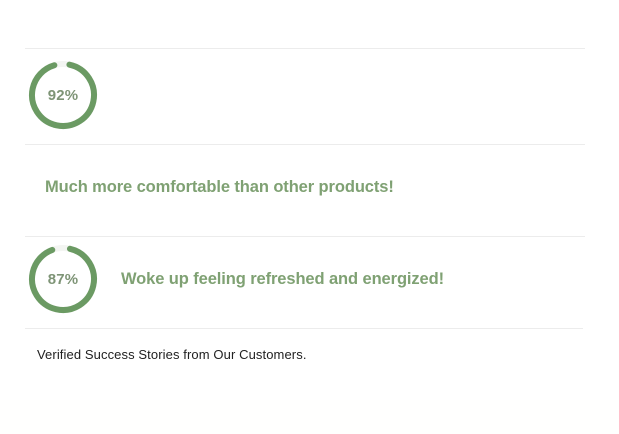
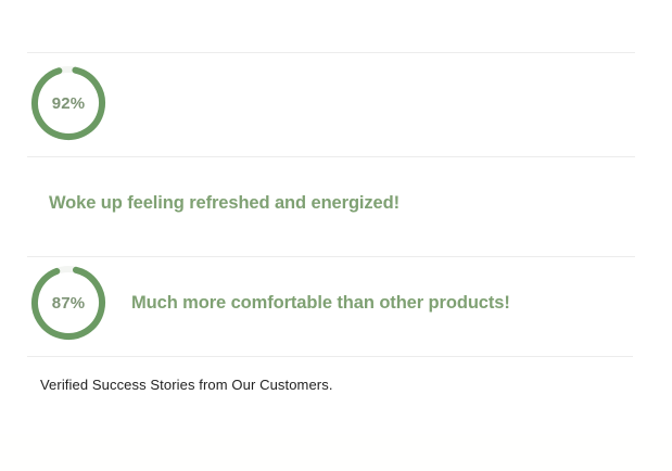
  92%
- Much more comfortable than other products!
+ Woke up feeling refreshed and energized!
  87%
- Woke up feeling refreshed and energized!
+ Much more comfortable than other products!
  Verified Success Stories from Our Customers.
